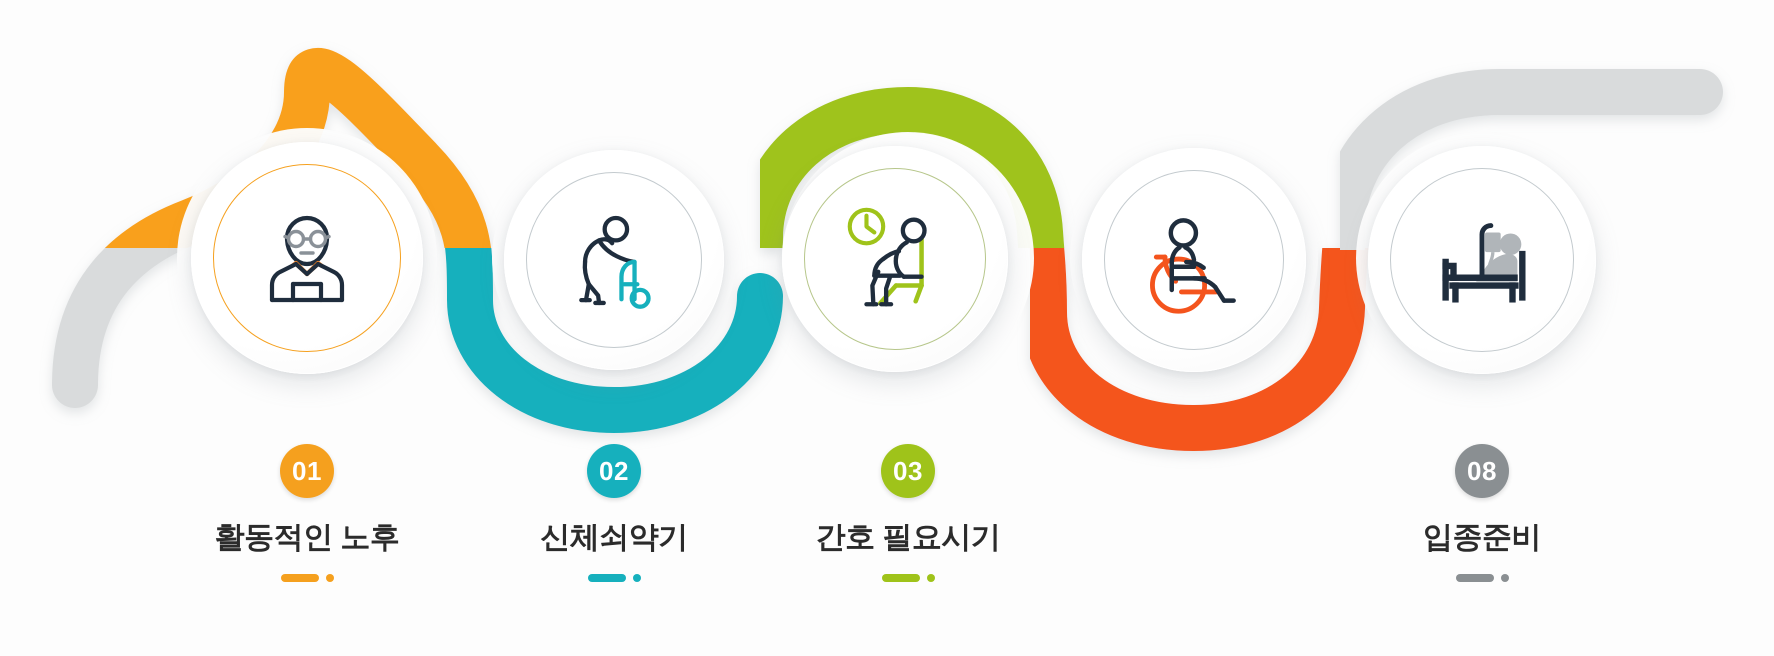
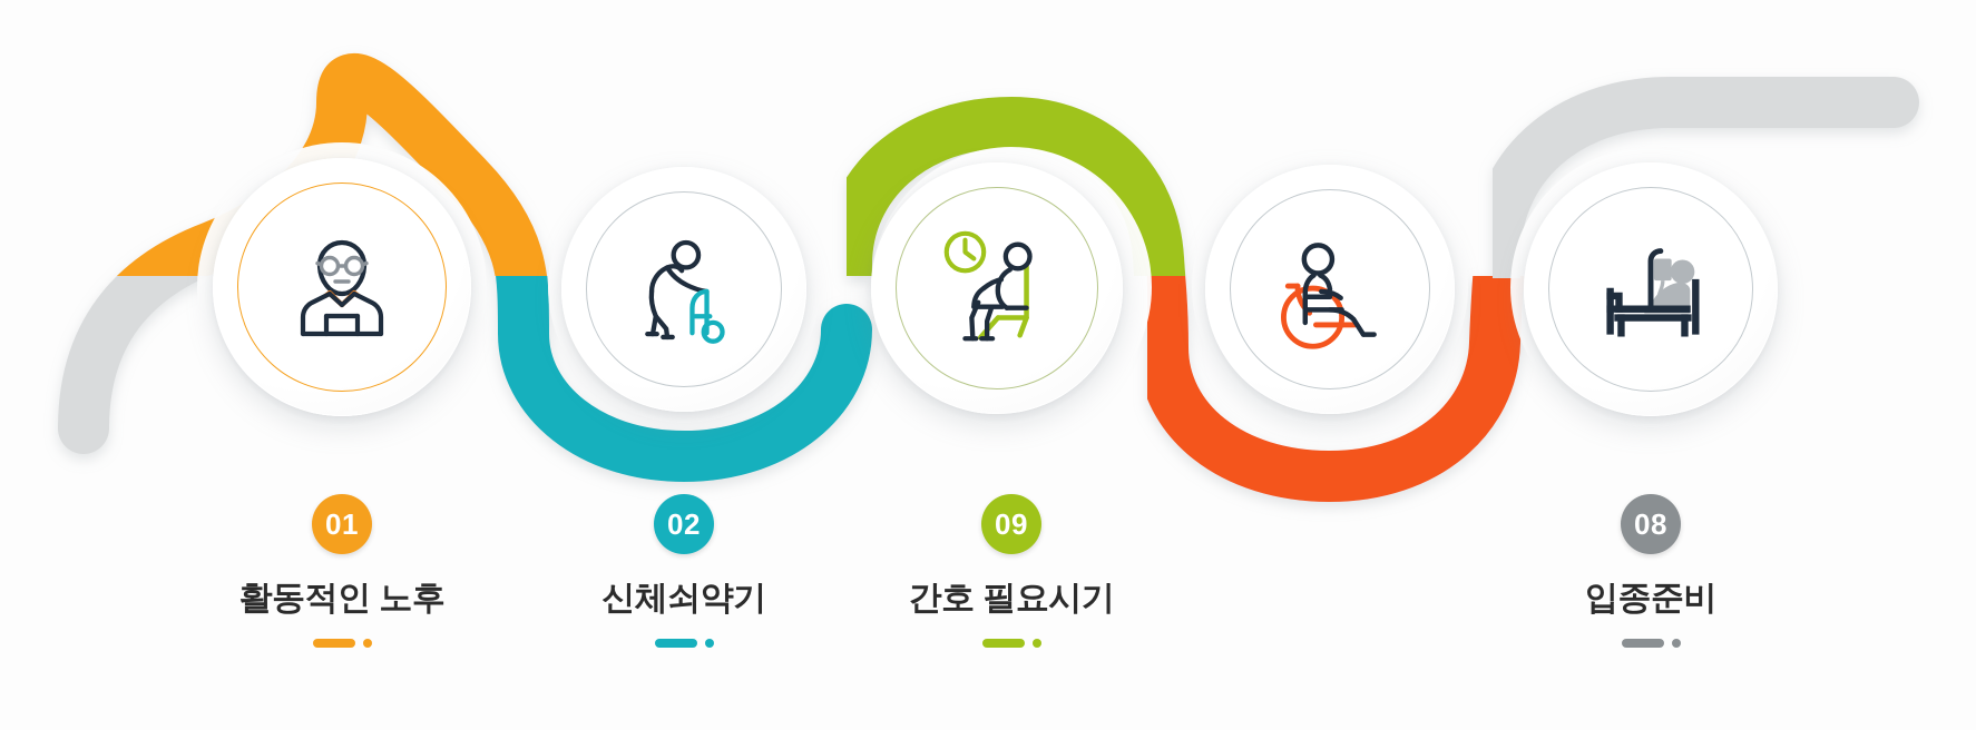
  01
  활동적인 노후
  02
  신체쇠약기
- 03
+ 09
  간호 필요시기
  08
  입종준비
